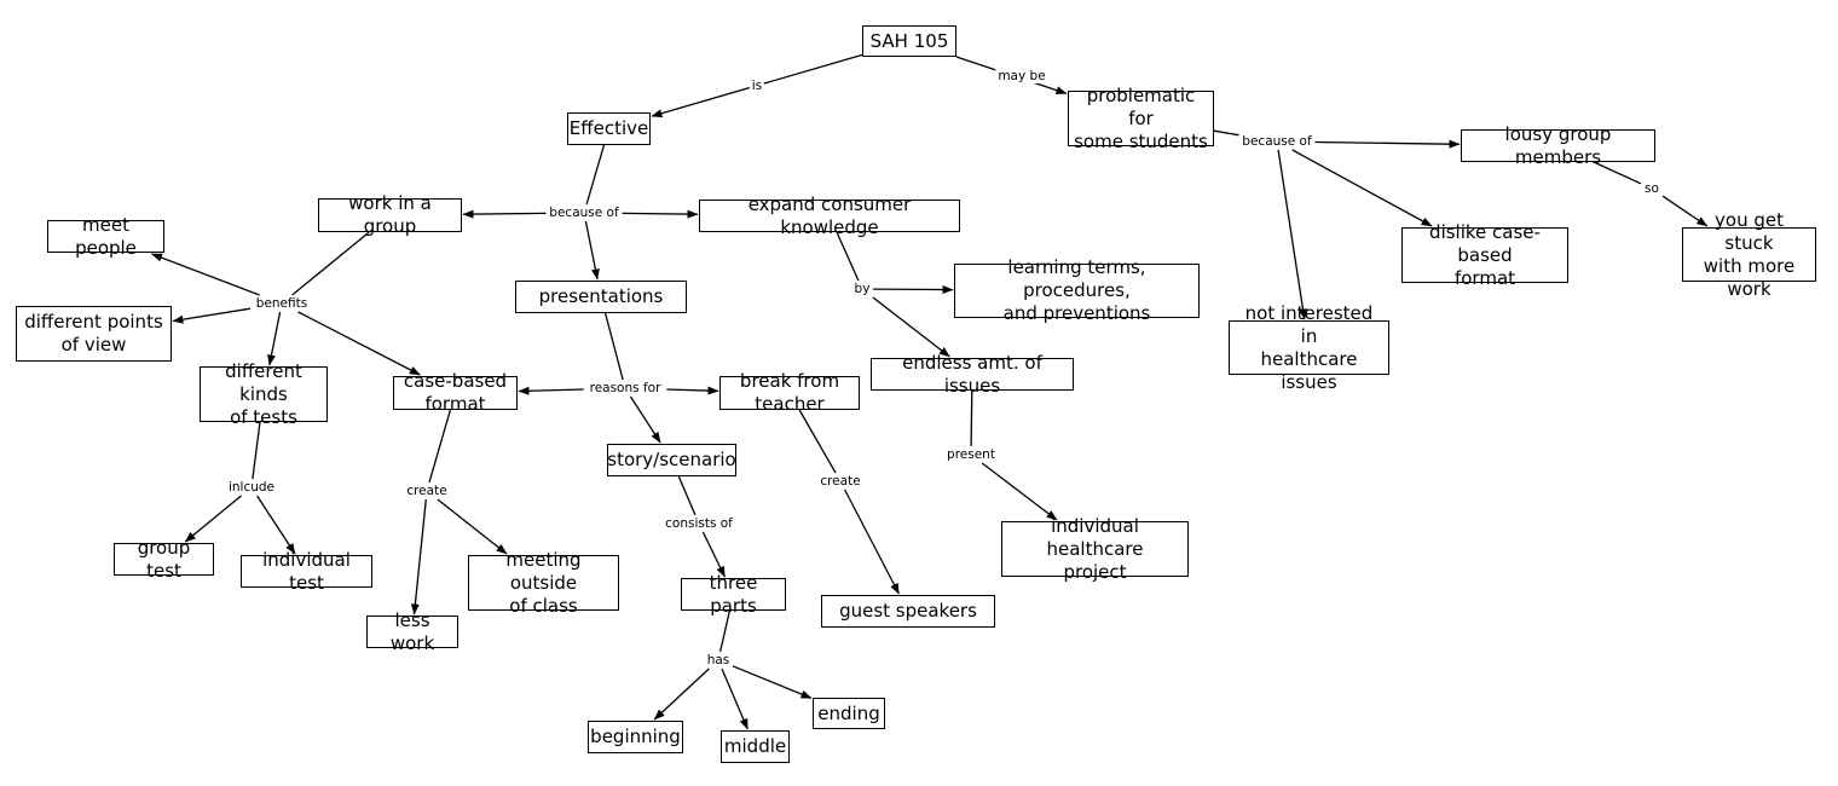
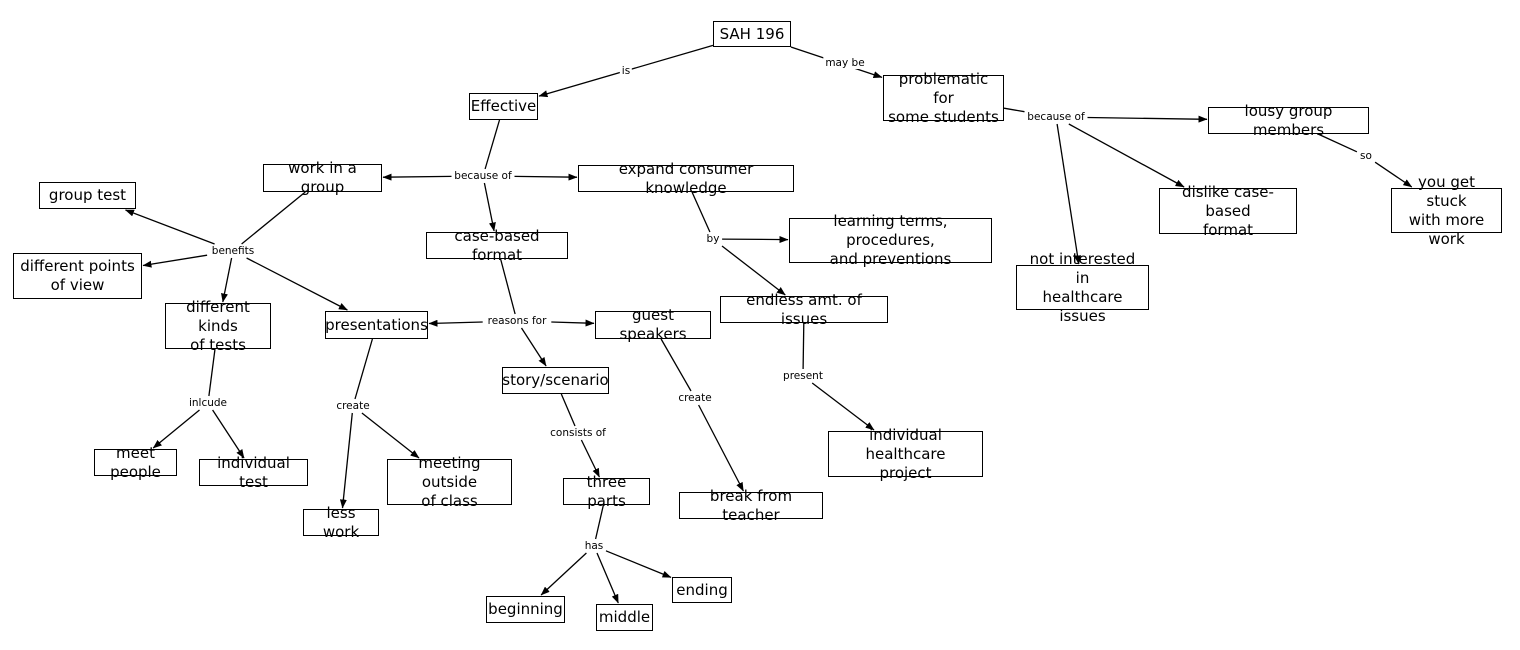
- SAH 105
+ SAH 196
  problematic for
  some students
  Effective
  lousy group members
  work in a group
  expand consumer knowledge
- meet people
+ group test
  dislike case-based
  format
  you get stuck
  with more work
  learning terms, procedures,
  and preventions
- presentations
+ case-based format
  different points
  of view
  not interested in
  healthcare issues
  endless amt. of issues
  different kinds
  of tests
- case-based format
+ presentations
- break from teacher
+ guest speakers
  story/scenario
  individual healthcare
  project
- group test
+ meet people
  individual test
  meeting outside
  of class
  three parts
- guest speakers
+ break from teacher
  less work
  ending
  beginning
  middle
  is
  may be
  because of
  because of
  benefits
  by
  so
  reasons for
  present
  create
  create
  inlcude
  consists of
  has
